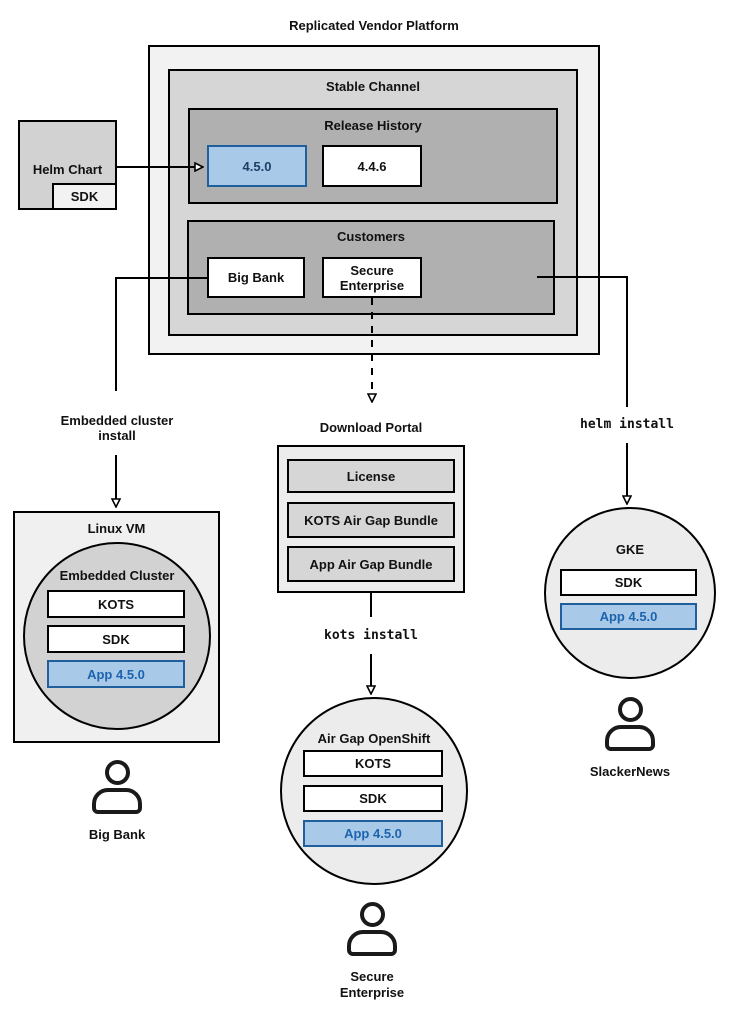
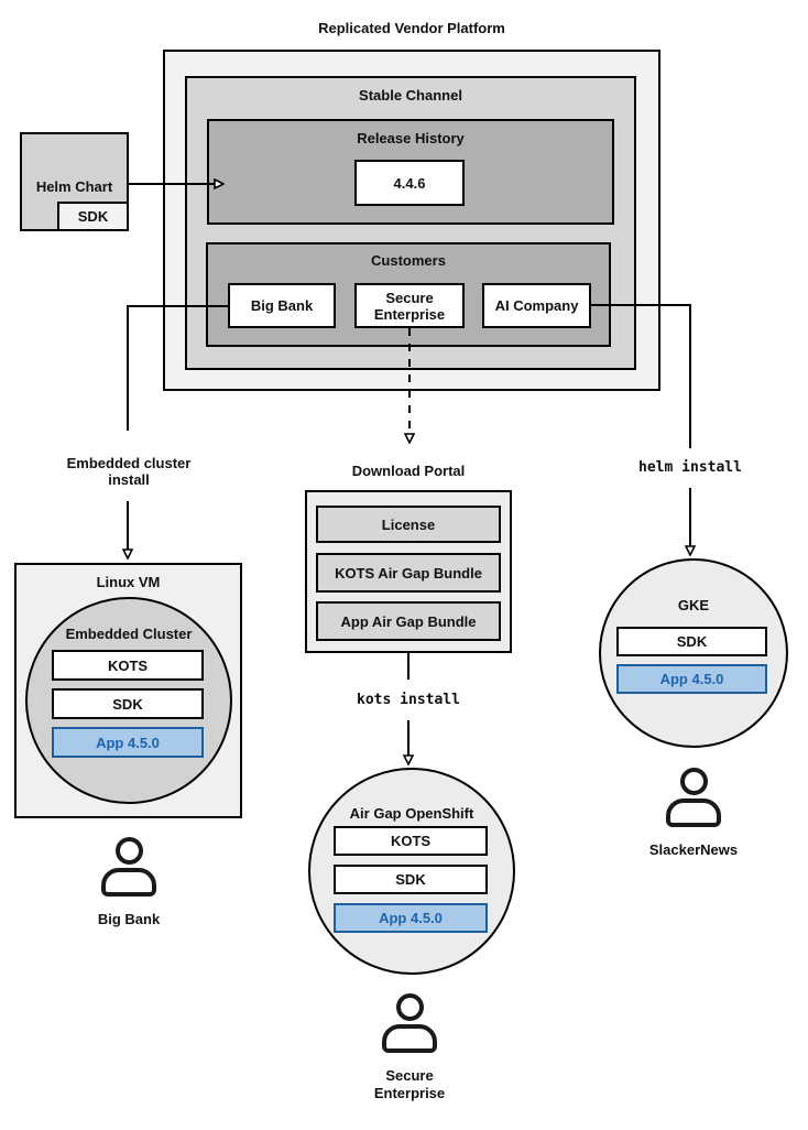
  Replicated Vendor Platform
  Stable Channel
  Release History
- 4.5.0
  4.4.6
  Customers
  Big Bank
  Secure Enterprise
+ AI Company
  Helm Chart
  SDK
  Embedded cluster
  install
  Download Portal
  helm install
  kots install
  License
  KOTS Air Gap Bundle
  App Air Gap Bundle
  Linux VM
  Embedded Cluster
  KOTS
  SDK
  App 4.5.0
  Air Gap OpenShift
  KOTS
  SDK
  App 4.5.0
  GKE
  SDK
  App 4.5.0
  Big Bank
  Secure
  Enterprise
  SlackerNews
